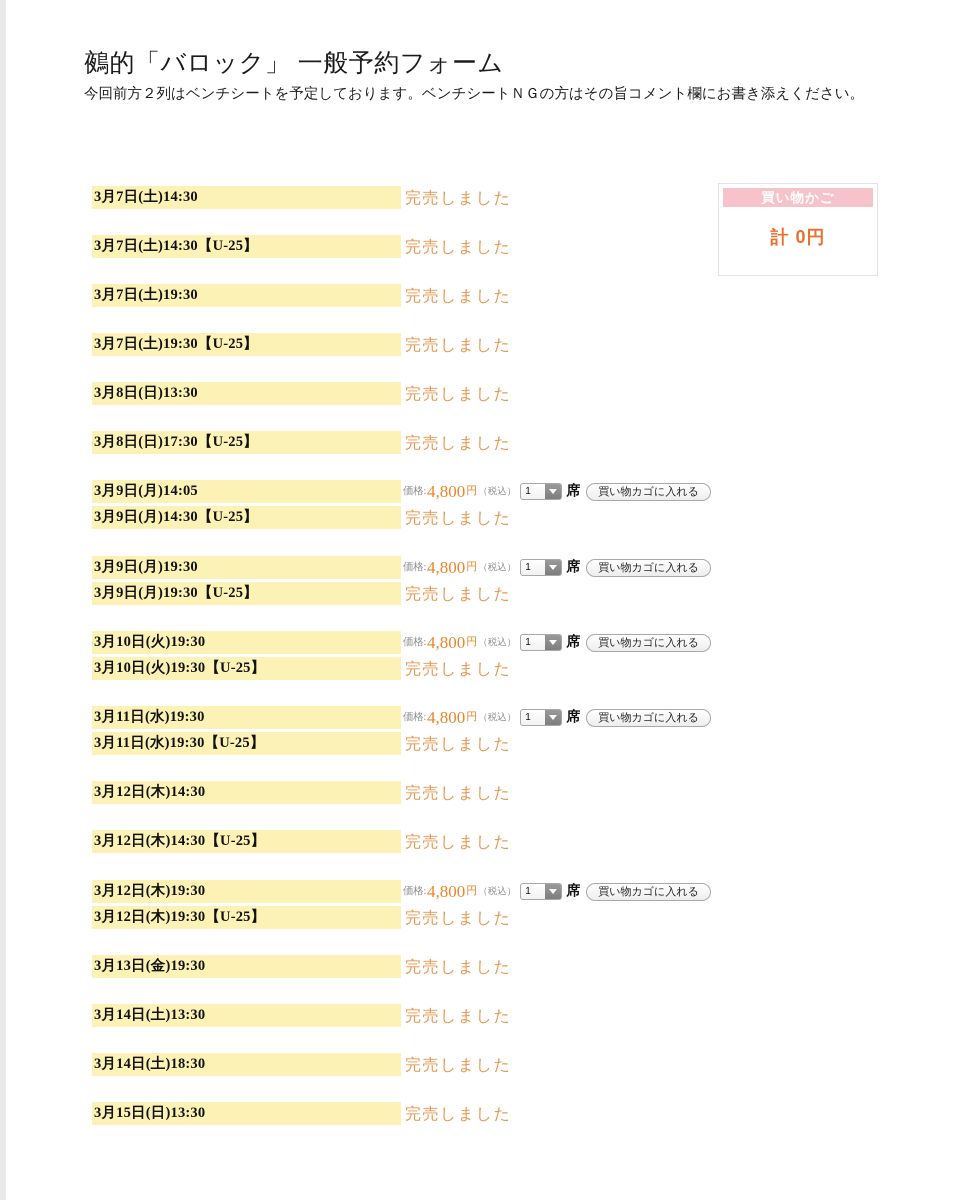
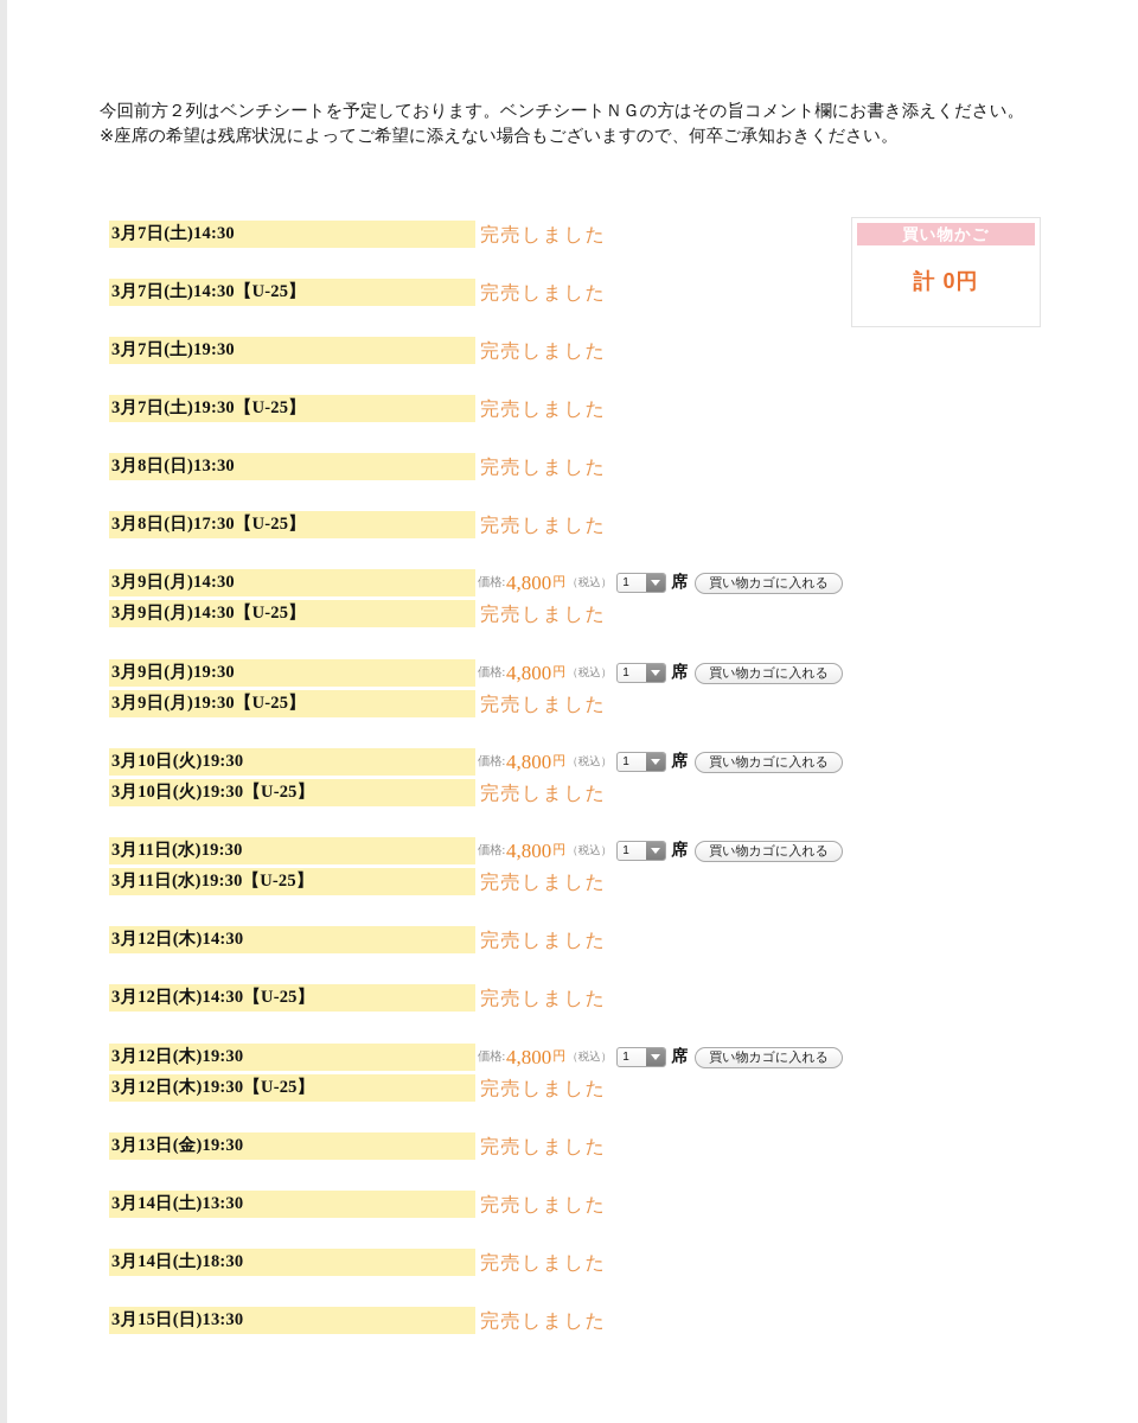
- 鵺的「バロック」 一般予約フォーム
  今回前方２列はベンチシートを予定しております。ベンチシートＮＧの方はその旨コメント欄にお書き添えください。
+ ※座席の希望は残席状況によってご希望に添えない場合もございますので、何卒ご承知おきください。
  買い物かご
  計 0円
  3月7日(土)14:30
  完売しました
  3月7日(土)14:30【U-25】
  完売しました
  3月7日(土)19:30
  完売しました
  3月7日(土)19:30【U-25】
  完売しました
  3月8日(日)13:30
  完売しました
  3月8日(日)17:30【U-25】
  完売しました
- 3月9日(月)14:05
+ 3月9日(月)14:30
  価格:
  4,800
  円
  （税込）
  1
  席
  買い物カゴに入れる
  3月9日(月)14:30【U-25】
  完売しました
  3月9日(月)19:30
  価格:
  4,800
  円
  （税込）
  1
  席
  買い物カゴに入れる
  3月9日(月)19:30【U-25】
  完売しました
  3月10日(火)19:30
  価格:
  4,800
  円
  （税込）
  1
  席
  買い物カゴに入れる
  3月10日(火)19:30【U-25】
  完売しました
  3月11日(水)19:30
  価格:
  4,800
  円
  （税込）
  1
  席
  買い物カゴに入れる
  3月11日(水)19:30【U-25】
  完売しました
  3月12日(木)14:30
  完売しました
  3月12日(木)14:30【U-25】
  完売しました
  3月12日(木)19:30
  価格:
  4,800
  円
  （税込）
  1
  席
  買い物カゴに入れる
  3月12日(木)19:30【U-25】
  完売しました
  3月13日(金)19:30
  完売しました
  3月14日(土)13:30
  完売しました
  3月14日(土)18:30
  完売しました
  3月15日(日)13:30
  完売しました
